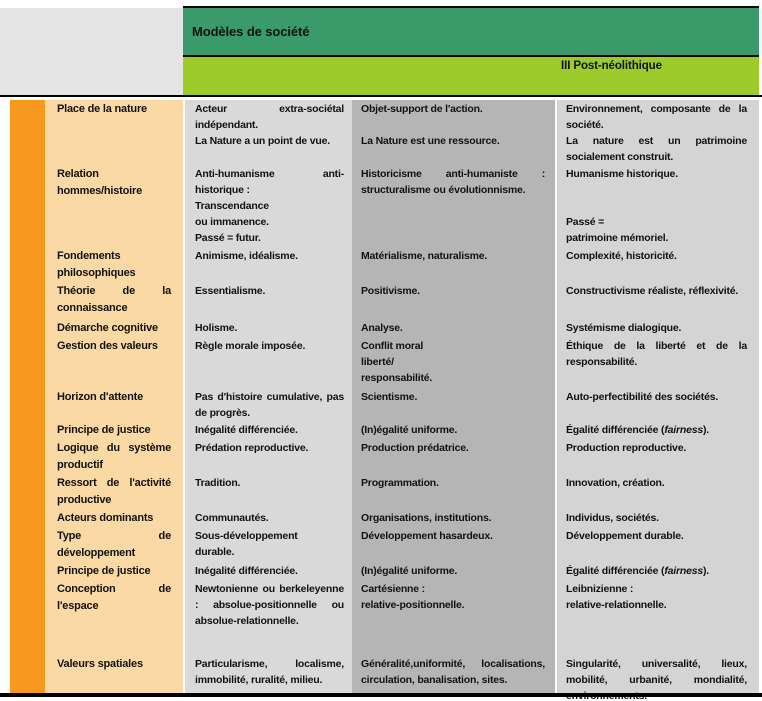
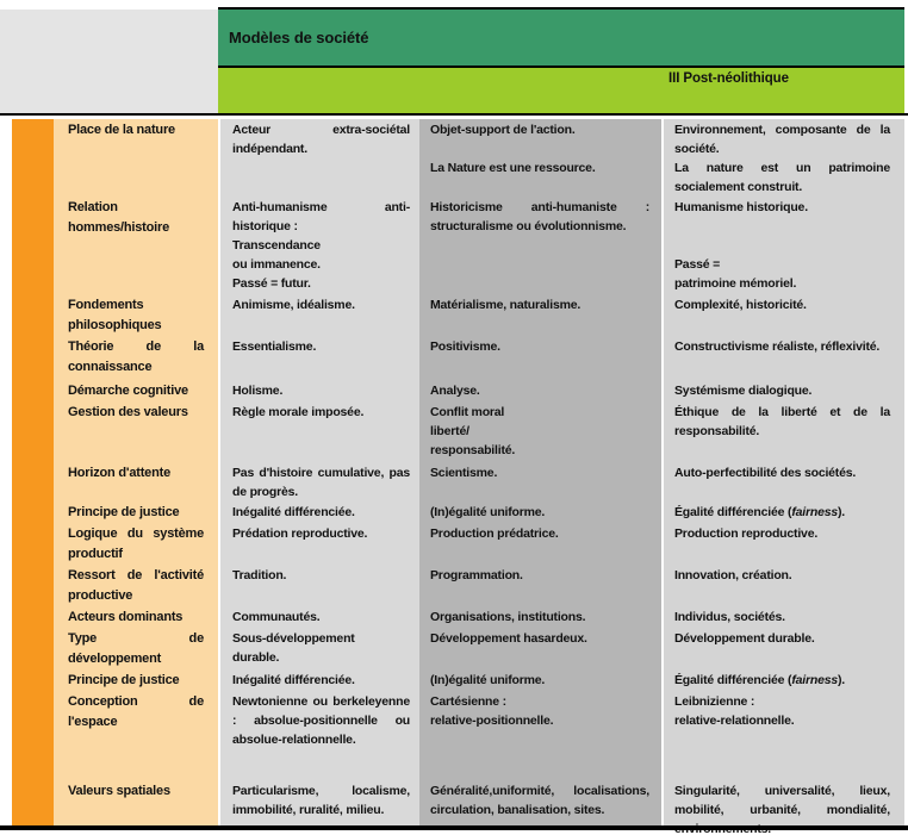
  Modèles de société
  III Post-néolithique
  Place de la nature
  Acteur extra-sociétal indépendant.
- La Nature a un point de vue.
  Objet-support de l'action.
  La Nature est une ressource.
  Environnement, composante de la société.
  La nature est un patrimoine socialement construit.
  Relation hommes/histoire
  Anti-humanisme anti-historique :
  Transcendance
  ou immanence.
  Passé = futur.
  Historicisme anti-humaniste : structuralisme ou évolutionnisme.
  Humanisme historique.
  Passé =
  patrimoine mémoriel.
  Fondements philosophiques
  Animisme, idéalisme.
  Matérialisme, naturalisme.
  Complexité, historicité.
  Théorie de la connaissance
  Essentialisme.
  Positivisme.
  Constructivisme réaliste, réflexivité.
  Démarche cognitive
  Holisme.
  Analyse.
  Systémisme dialogique.
  Gestion des valeurs
  Règle morale imposée.
  Conflit moral
  liberté/
  responsabilité.
  Éthique de la liberté et de la responsabilité.
  Horizon d'attente
  Pas d'histoire cumulative, pas de progrès.
  Scientisme.
  Auto-perfectibilité des sociétés.
  Principe de justice
  Inégalité différenciée.
  (In)égalité uniforme.
  Égalité différenciée (fairness).
  Logique du système productif
  Prédation reproductive.
  Production prédatrice.
  Production reproductive.
  Ressort de l'activité productive
  Tradition.
  Programmation.
  Innovation, création.
  Acteurs dominants
  Communautés.
  Organisations, institutions.
  Individus, sociétés.
  Type de développement
  Sous-développement
  durable.
  Développement hasardeux.
  Développement durable.
  Principe de justice
  Inégalité différenciée.
  (In)égalité uniforme.
  Égalité différenciée (fairness).
  Conception de l'espace
  Newtonienne ou berkeleyenne : absolue-positionnelle ou absolue-relationnelle.
  Cartésienne :
  relative-positionnelle.
  Leibnizienne :
  relative-relationnelle.
  Valeurs spatiales
  Particularisme, localisme, immobilité, ruralité, milieu.
  Généralité,uniformité, localisations, circulation, banalisation, sites.
  Singularité, universalité, lieux, mobilité, urbanité, mondialité,
